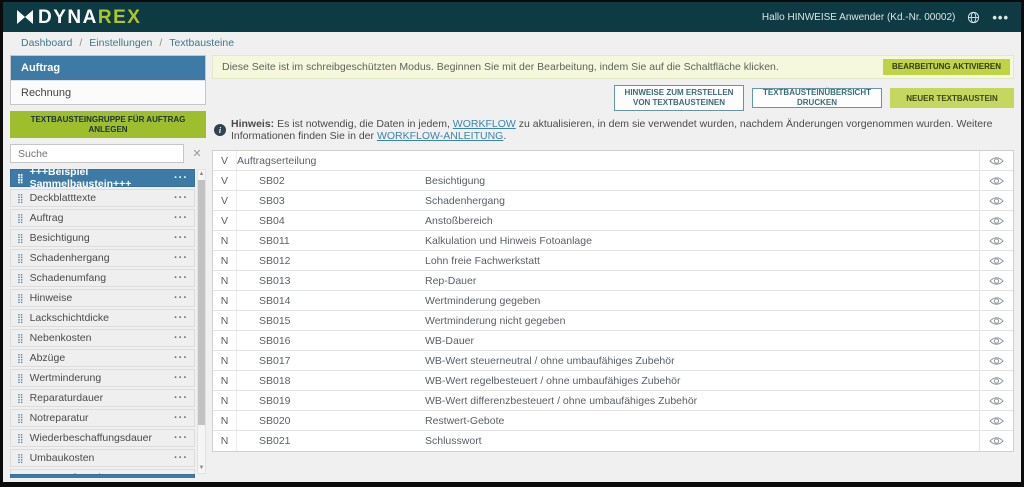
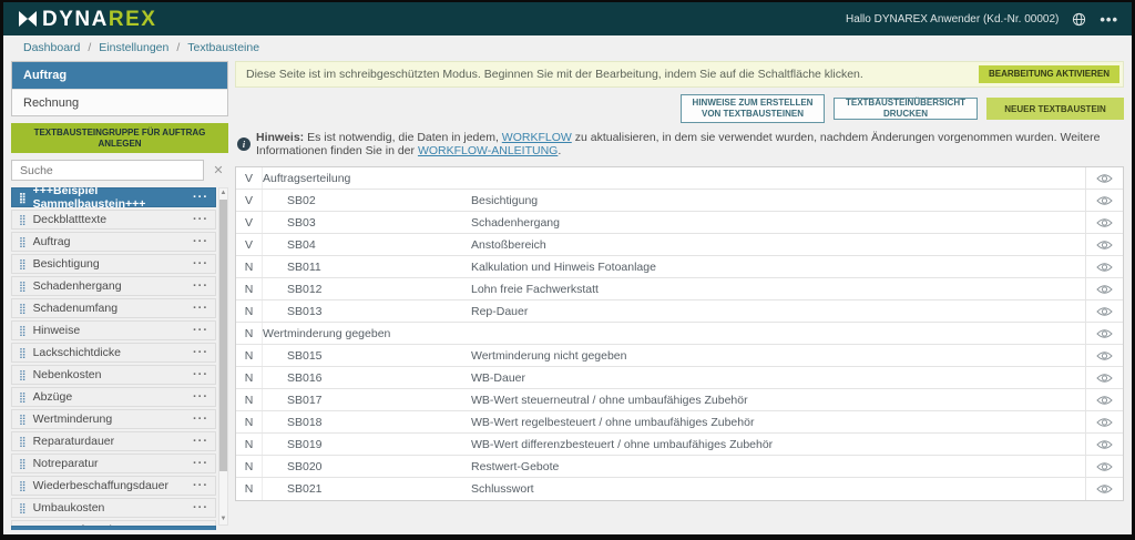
  DYNAREX
- Hallo HINWEISE Anwender (Kd.-Nr. 00002)
+ Hallo DYNAREX Anwender (Kd.-Nr. 00002)
  •••
  Dashboard
  /
  Einstellungen
  /
  Textbausteine
  Auftrag
  Rechnung
  TEXTBAUSTEINGRUPPE FÜR AUFTRAG ANLEGEN
  Suche
  ✕
  ⣿
  +++Beispiel Sammelbaustein+++
  ···
  ⣿
  Deckblatttexte
  ···
  ⣿
  Auftrag
  ···
  ⣿
  Besichtigung
  ···
  ⣿
  Schadenhergang
  ···
  ⣿
  Schadenumfang
  ···
  ⣿
  Hinweise
  ···
  ⣿
  Lackschichtdicke
  ···
  ⣿
  Nebenkosten
  ···
  ⣿
  Abzüge
  ···
  ⣿
  Wertminderung
  ···
  ⣿
  Reparaturdauer
  ···
  ⣿
  Notreparatur
  ···
  ⣿
  Wiederbeschaffungsdauer
  ···
  ⣿
  Umbaukosten
  ···
  Diese Seite ist im schreibgeschützten Modus. Beginnen Sie mit der Bearbeitung, indem Sie auf die Schaltfläche klicken.
  BEARBEITUNG AKTIVIEREN
  HINWEISE ZUM ERSTELLEN VON TEXTBAUSTEINEN
  TEXTBAUSTEINÜBERSICHT DRUCKEN
  NEUER TEXTBAUSTEIN
  i
  Hinweis: Es ist notwendig, die Daten in jedem, WORKFLOW zu aktualisieren, in dem sie verwendet wurden, nachdem Änderungen vorgenommen wurden. Weitere Informationen finden Sie in der WORKFLOW-ANLEITUNG.
  V
  Auftragserteilung
  V
  SB02
  Besichtigung
  V
  SB03
  Schadenhergang
  V
  SB04
  Anstoßbereich
  N
  SB011
  Kalkulation und Hinweis Fotoanlage
  N
  SB012
  Lohn freie Fachwerkstatt
  N
  SB013
  Rep-Dauer
  N
- SB014
  Wertminderung gegeben
  N
  SB015
  Wertminderung nicht gegeben
  N
  SB016
  WB-Dauer
  N
  SB017
  WB-Wert steuerneutral / ohne umbaufähiges Zubehör
  N
  SB018
  WB-Wert regelbesteuert / ohne umbaufähiges Zubehör
  N
  SB019
  WB-Wert differenzbesteuert / ohne umbaufähiges Zubehör
  N
  SB020
  Restwert-Gebote
  N
  SB021
  Schlusswort
